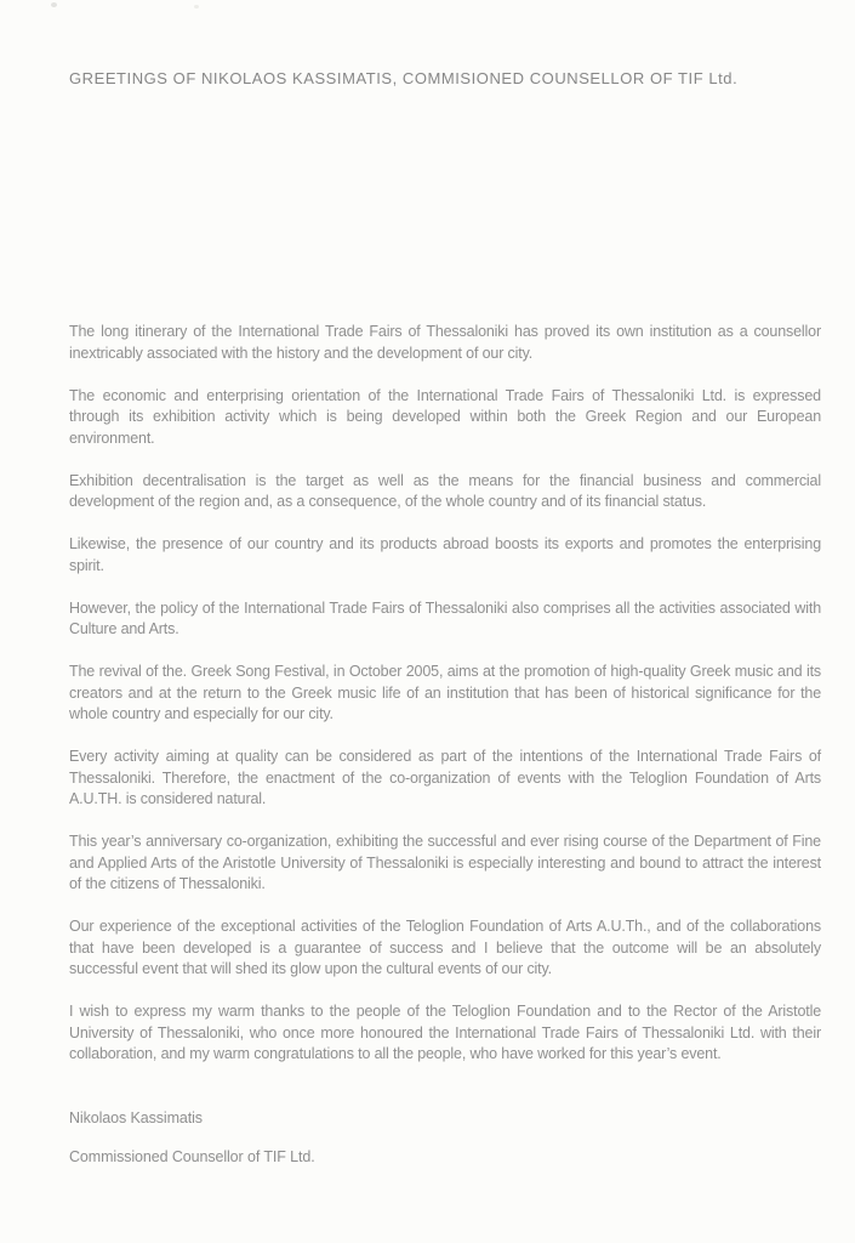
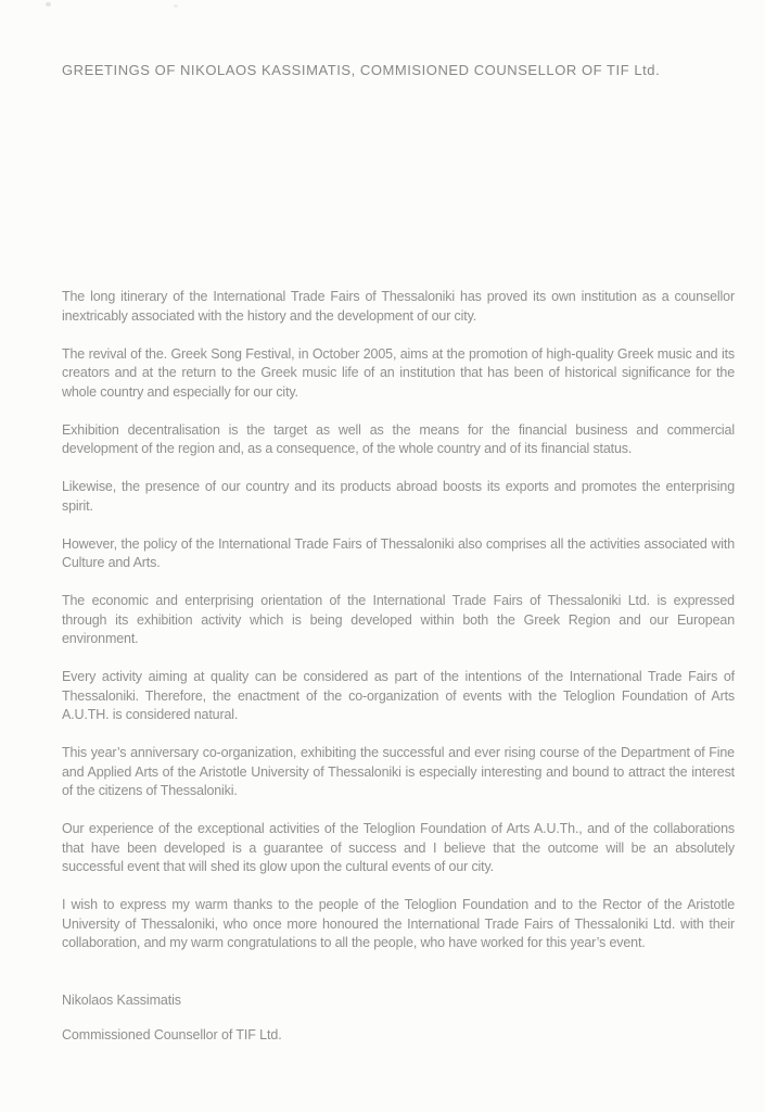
  GREETINGS OF NIKOLAOS KASSIMATIS, COMMISIONED COUNSELLOR OF TIF Ltd.
  The long itinerary of the International Trade Fairs of Thessaloniki has proved its own institution as a counsellor inextricably associated with the history and the development of our city.
- The economic and enterprising orientation of the International Trade Fairs of Thessaloniki Ltd. is expressed through its exhibition activity which is being developed within both the Greek Region and our European environment.
+ The revival of the. Greek Song Festival, in October 2005, aims at the promotion of high-quality Greek music and its creators and at the return to the Greek music life of an institution that has been of historical significance for the whole country and especially for our city.
  Exhibition decentralisation is the target as well as the means for the financial business and commercial development of the region and, as a consequence, of the whole country and of its financial status.
  Likewise, the presence of our country and its products abroad boosts its exports and promotes the enterprising spirit.
  However, the policy of the International Trade Fairs of Thessaloniki also comprises all the activities associated with Culture and Arts.
- The revival of the. Greek Song Festival, in October 2005, aims at the promotion of high-quality Greek music and its creators and at the return to the Greek music life of an institution that has been of historical significance for the whole country and especially for our city.
+ The economic and enterprising orientation of the International Trade Fairs of Thessaloniki Ltd. is expressed through its exhibition activity which is being developed within both the Greek Region and our European environment.
  Every activity aiming at quality can be considered as part of the intentions of the International Trade Fairs of Thessaloniki. Therefore, the enactment of the co-organization of events with the Teloglion Foundation of Arts A.U.TH. is considered natural.
  This year’s anniversary co-organization, exhibiting the successful and ever rising course of the Department of Fine and Applied Arts of the Aristotle University of Thessaloniki is especially interesting and bound to attract the interest of the citizens of Thessaloniki.
  Our experience of the exceptional activities of the Teloglion Foundation of Arts A.U.Th., and of the collaborations that have been developed is a guarantee of success and I believe that the outcome will be an absolutely successful event that will shed its glow upon the cultural events of our city.
  I wish to express my warm thanks to the people of the Teloglion Foundation and to the Rector of the Aristotle University of Thessaloniki, who once more honoured the International Trade Fairs of Thessaloniki Ltd. with their collaboration, and my warm congratulations to all the people, who have worked for this year’s event.
  Nikolaos Kassimatis
  Commissioned Counsellor of TIF Ltd.
